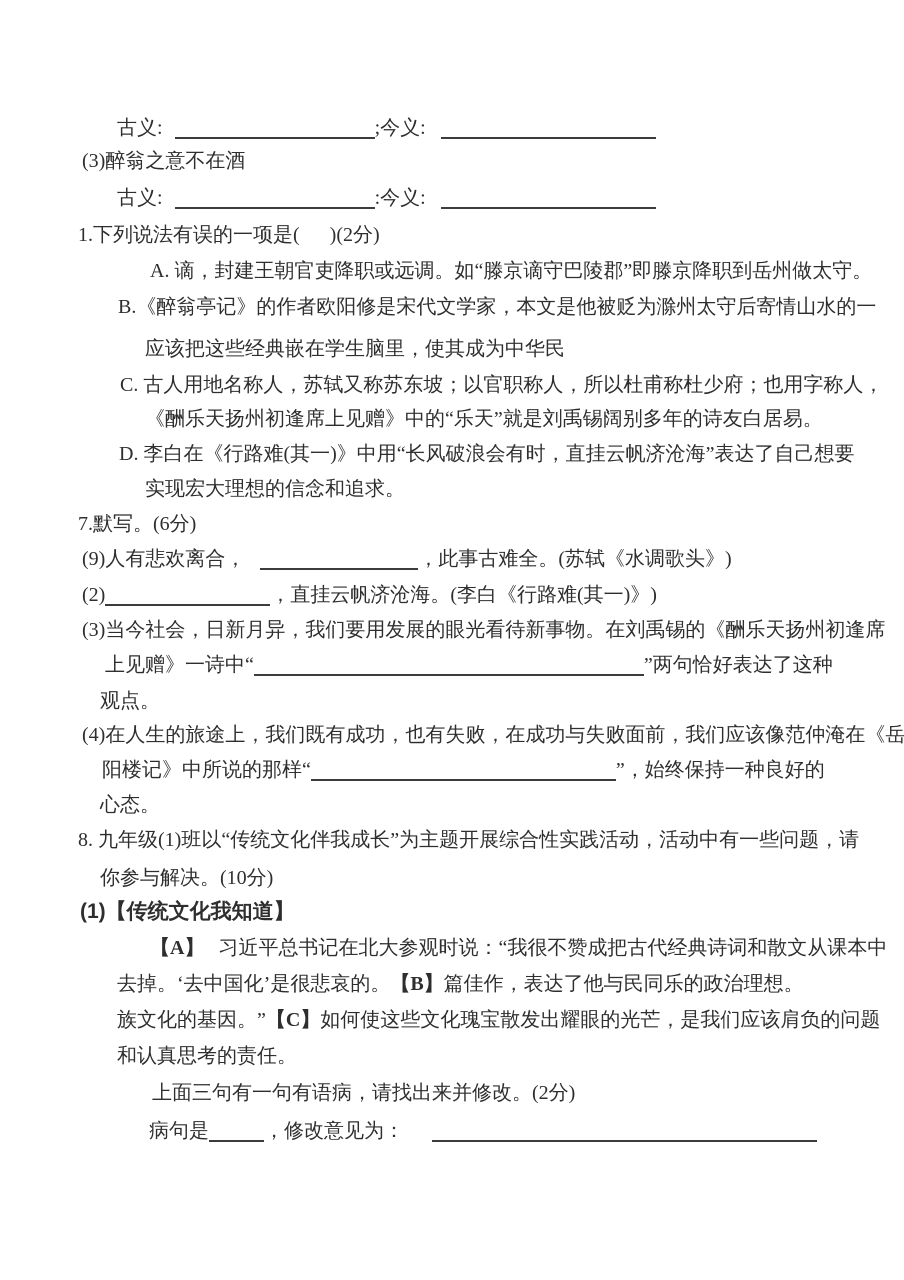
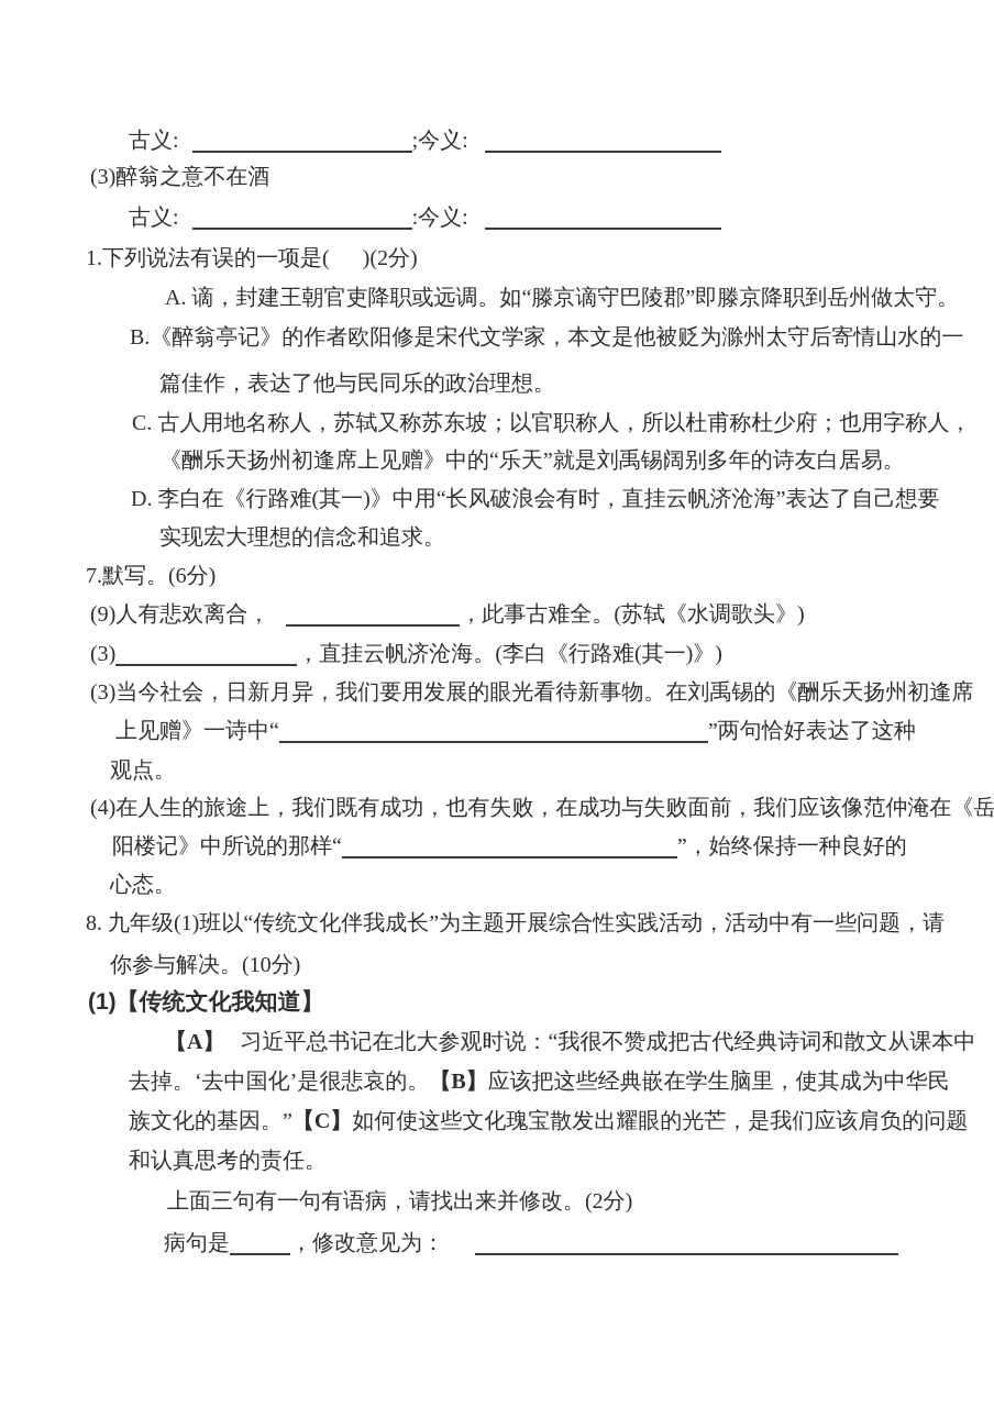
  古义: ;今义:
  (3)醉翁之意不在酒
  古义: :今义:
  1.下列说法有误的一项是( )(2分)
  A. 谪，封建王朝官吏降职或远调。如“滕京谪守巴陵郡”即滕京降职到岳州做太守。
  B.《醉翁亭记》的作者欧阳修是宋代文学家，本文是他被贬为滁州太守后寄情山水的一
- 应该把这些经典嵌在学生脑里，使其成为中华民
+ 篇佳作，表达了他与民同乐的政治理想。
  C. 古人用地名称人，苏轼又称苏东坡；以官职称人，所以杜甫称杜少府；也用字称人，
  《酬乐天扬州初逢席上见赠》中的“乐天”就是刘禹锡阔别多年的诗友白居易。
  D. 李白在《行路难(其一)》中用“长风破浪会有时，直挂云帆济沧海”表达了自己想要
  实现宏大理想的信念和追求。
  7.默写。(6分)
  (9)人有悲欢离合， ，此事古难全。(苏轼《水调歌头》)
- (2) ，直挂云帆济沧海。(李白《行路难(其一)》)
+ (3) ，直挂云帆济沧海。(李白《行路难(其一)》)
  (3)当今社会，日新月异，我们要用发展的眼光看待新事物。在刘禹锡的《酬乐天扬州初逢席
  上见赠》一诗中“ ”两句恰好表达了这种
  观点。
  (4)在人生的旅途上，我们既有成功，也有失败，在成功与失败面前，我们应该像范仲淹在《岳
  阳楼记》中所说的那样“ ”，始终保持一种良好的
  心态。
  8. 九年级(1)班以“传统文化伴我成长”为主题开展综合性实践活动，活动中有一些问题，请
  你参与解决。(10分)
  (1)【传统文化我知道】
  【A】 习近平总书记在北大参观时说：“我很不赞成把古代经典诗词和散文从课本中
- 去掉。‘去中国化’是很悲哀的。【B】篇佳作，表达了他与民同乐的政治理想。
+ 去掉。‘去中国化’是很悲哀的。【B】应该把这些经典嵌在学生脑里，使其成为中华民
  族文化的基因。”【C】如何使这些文化瑰宝散发出耀眼的光芒，是我们应该肩负的问题
  和认真思考的责任。
  上面三句有一句有语病，请找出来并修改。(2分)
  病句是 ，修改意见为：
